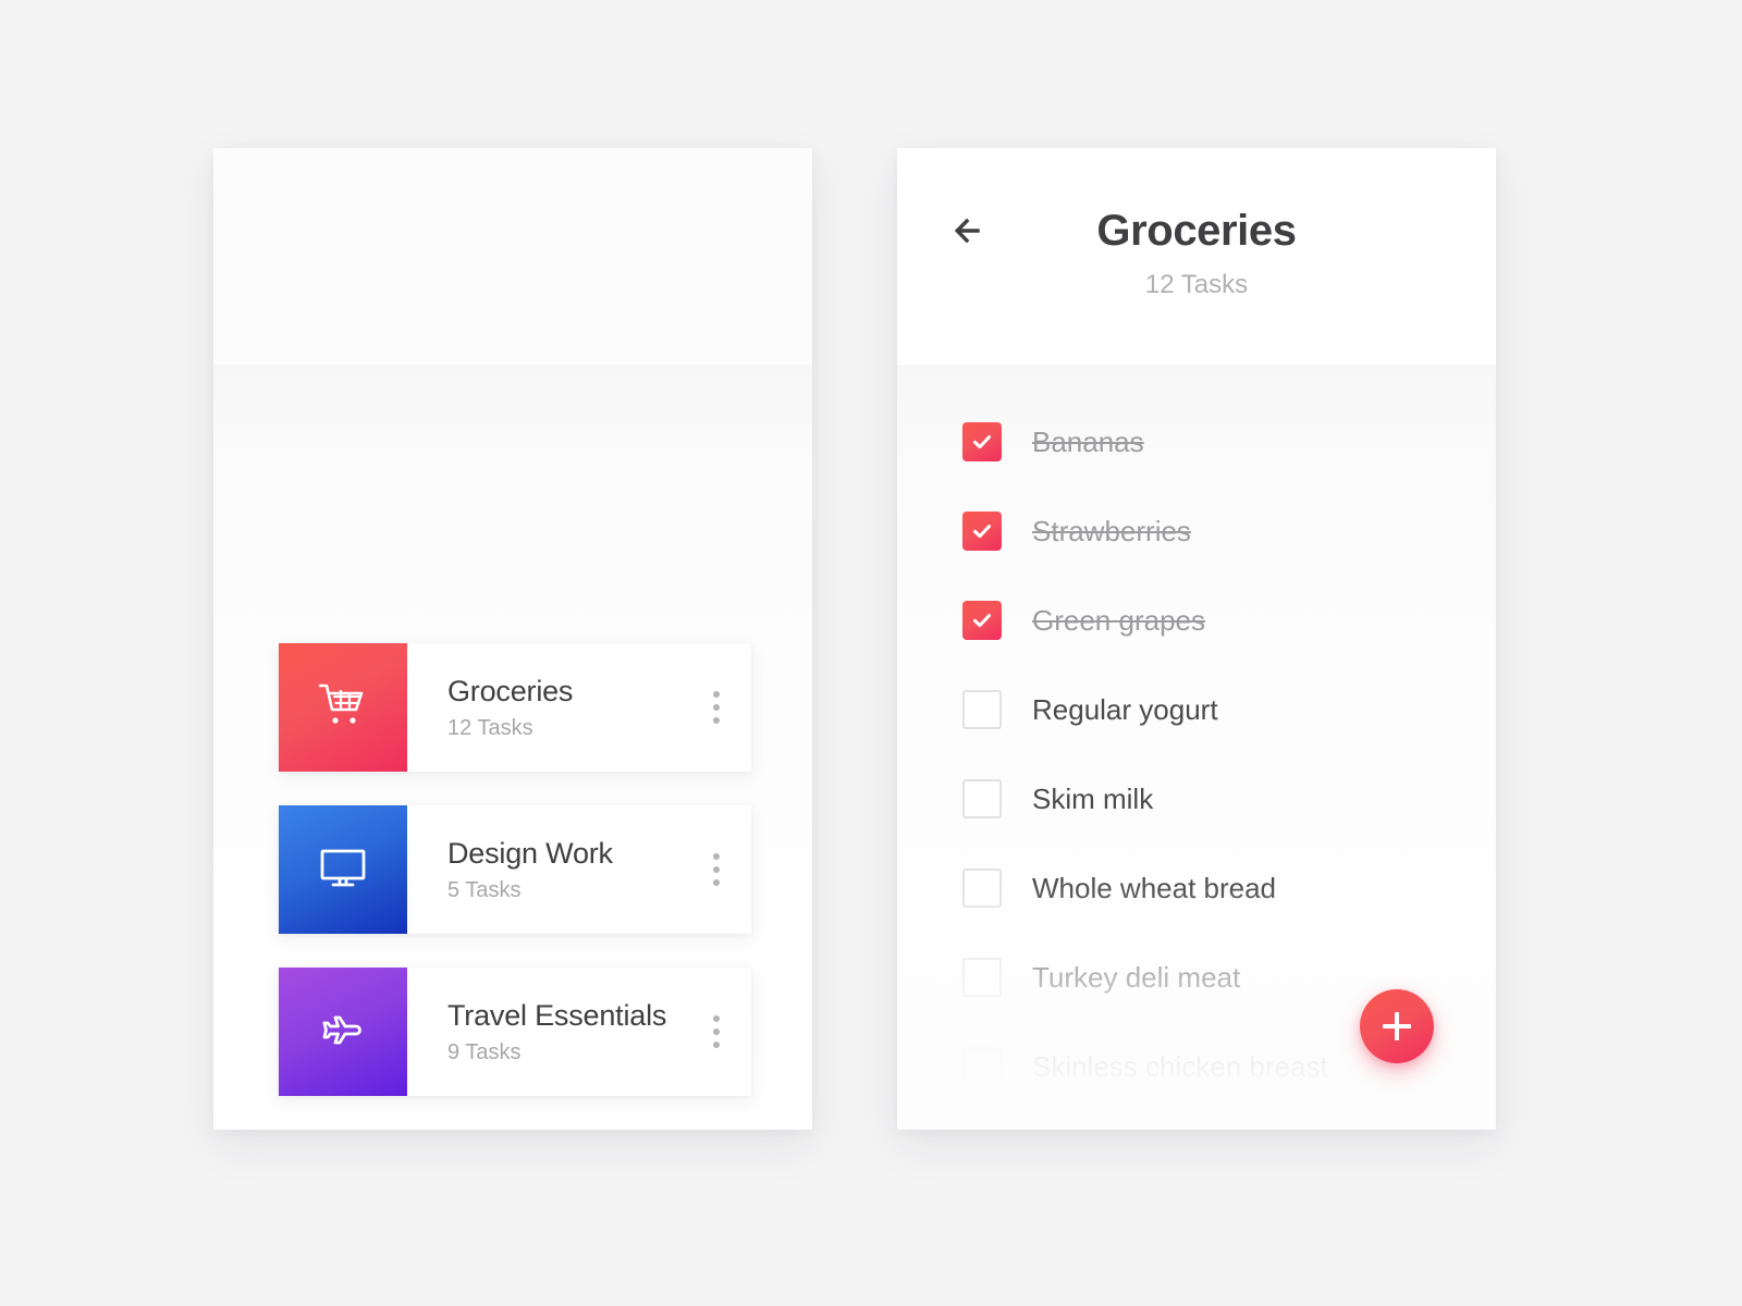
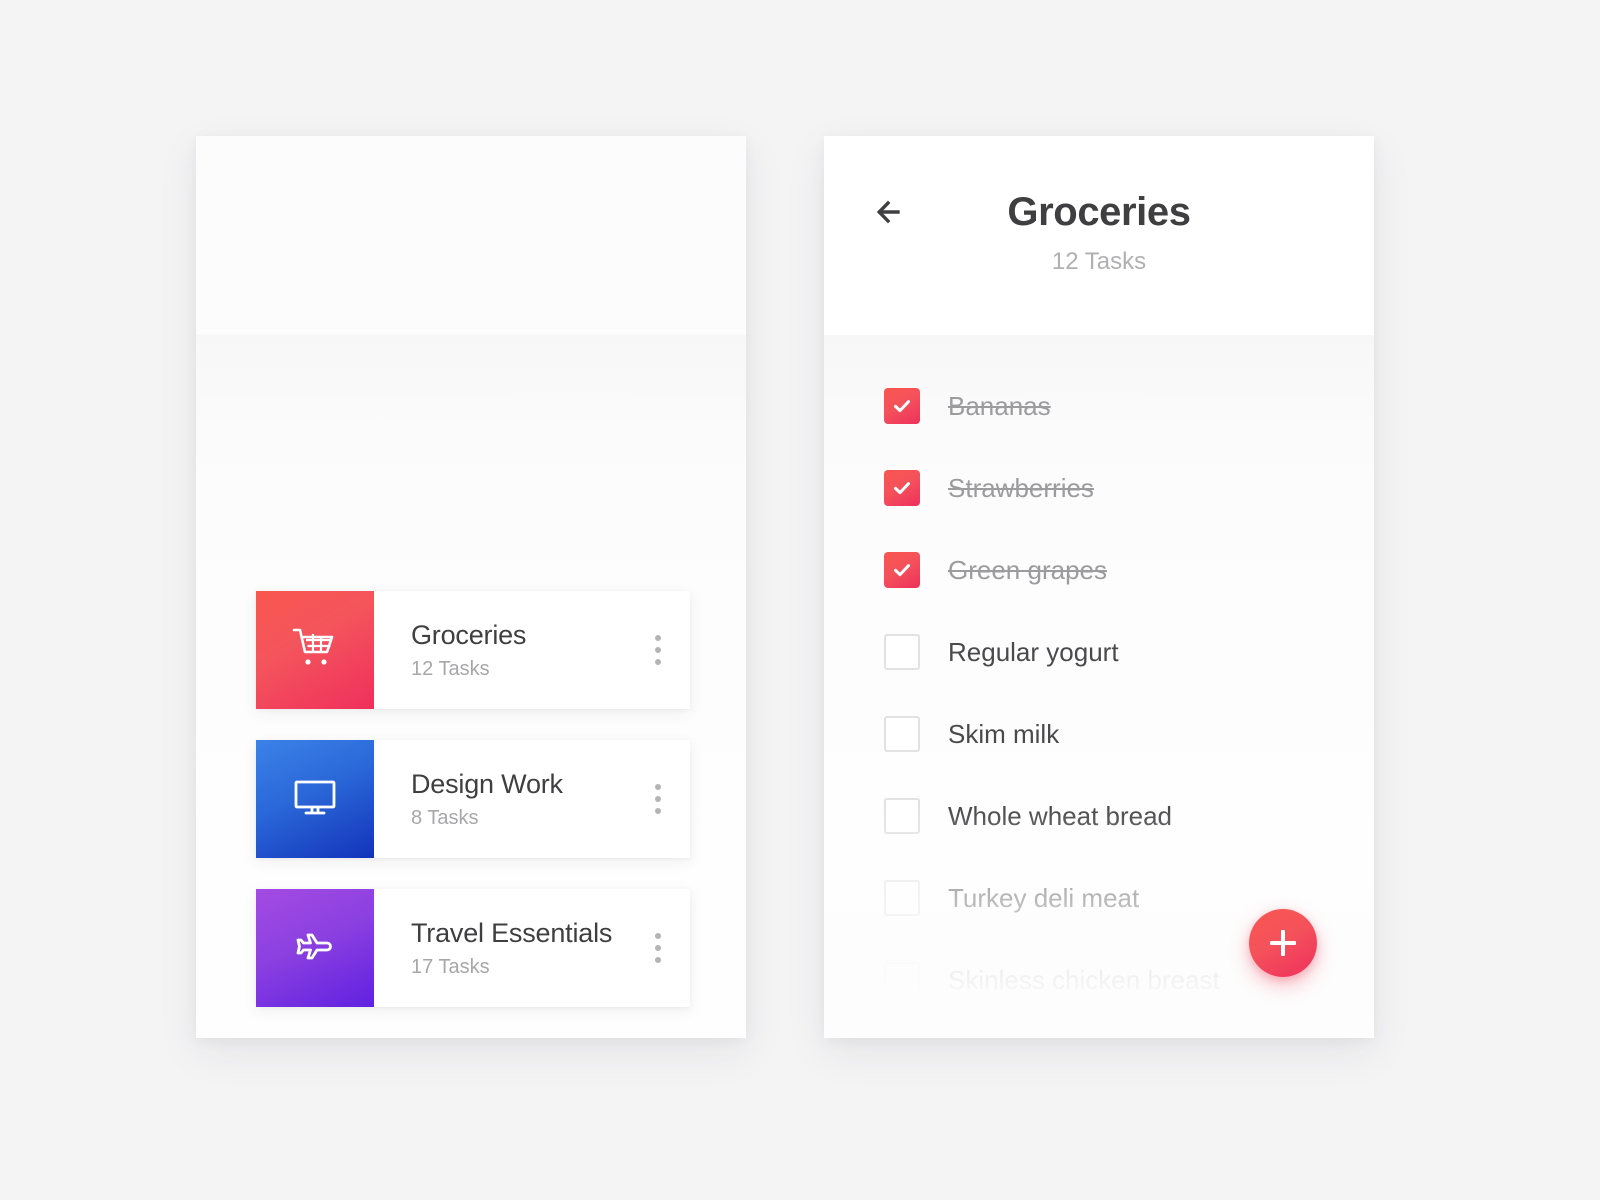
  Groceries
  12 Tasks
  Design Work
- 5 Tasks
+ 8 Tasks
  Travel Essentials
- 9 Tasks
+ 17 Tasks
  Bananas
  Strawberries
  Green grapes
  Regular yogurt
  Skim milk
  Groceries
  12 Tasks
